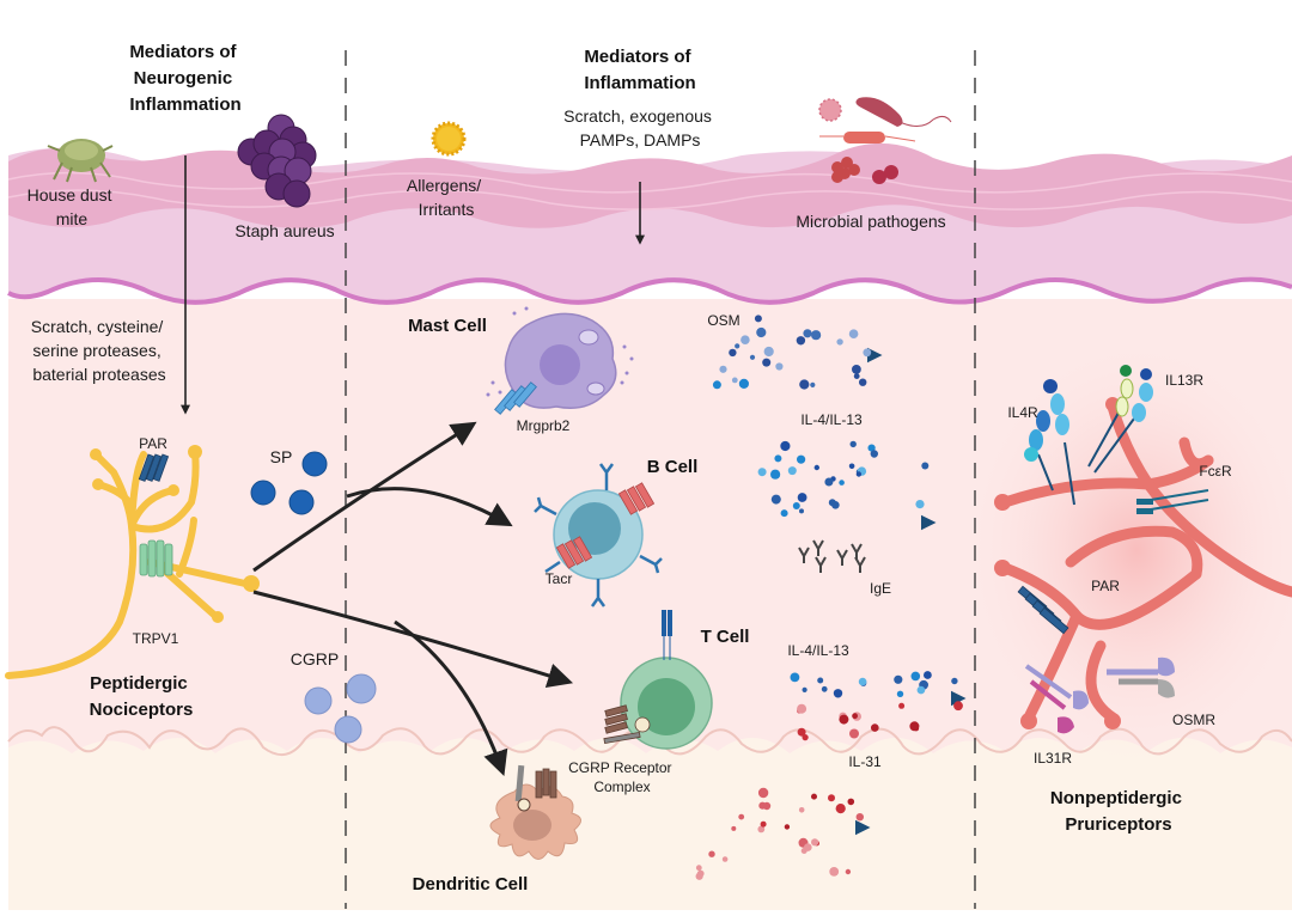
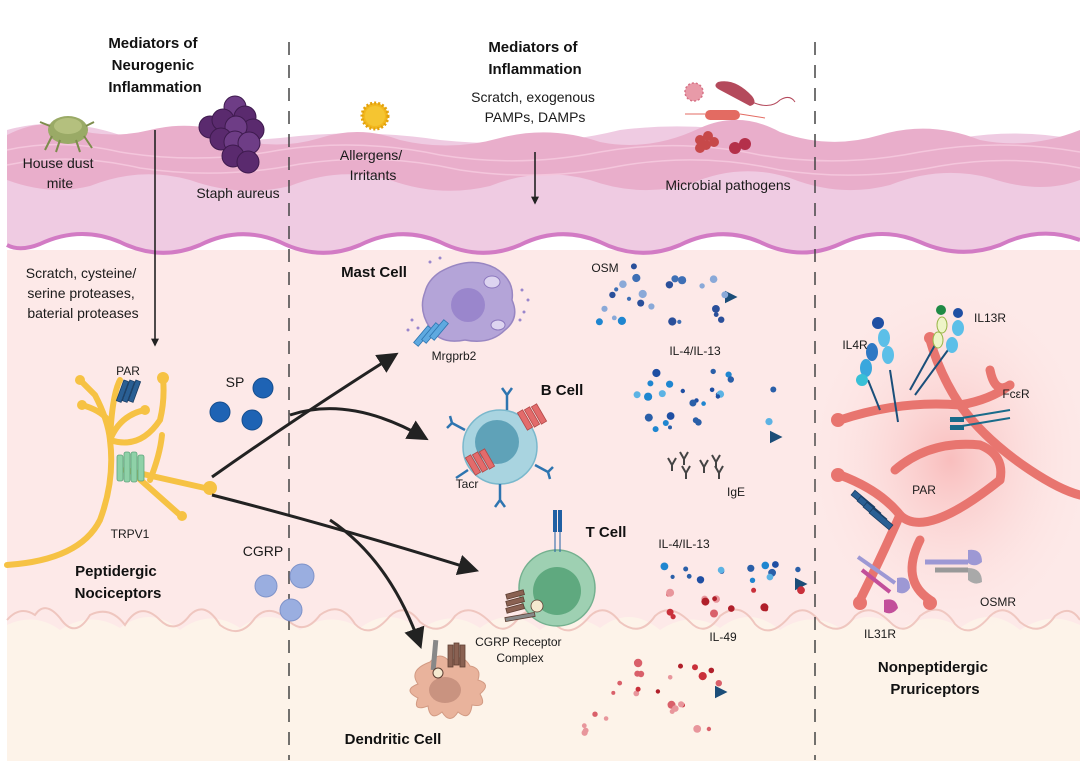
  Mediators of Neurogenic Inflammation
  House dust mite
  Staph aureus
  Scratch, cysteine/ serine proteases, baterial proteases
  PAR
  TRPV1
  SP
  CGRP
  Peptidergic Nociceptors
  Mediators of Inflammation
  Scratch, exogenous PAMPs, DAMPs
  Allergens/ Irritants
  Microbial pathogens
  Mast Cell
  Mrgprb2
  B Cell
  Tacr
  T Cell
  CGRP Receptor Complex
  Dendritic Cell
  OSM
  IL-4/IL-13
  IgE
  IL-4/IL-13
- IL-31
+ IL-49
  IL4R
  IL13R
  FcεR
  PAR
  IL31R
  OSMR
  Nonpeptidergic Pruriceptors
